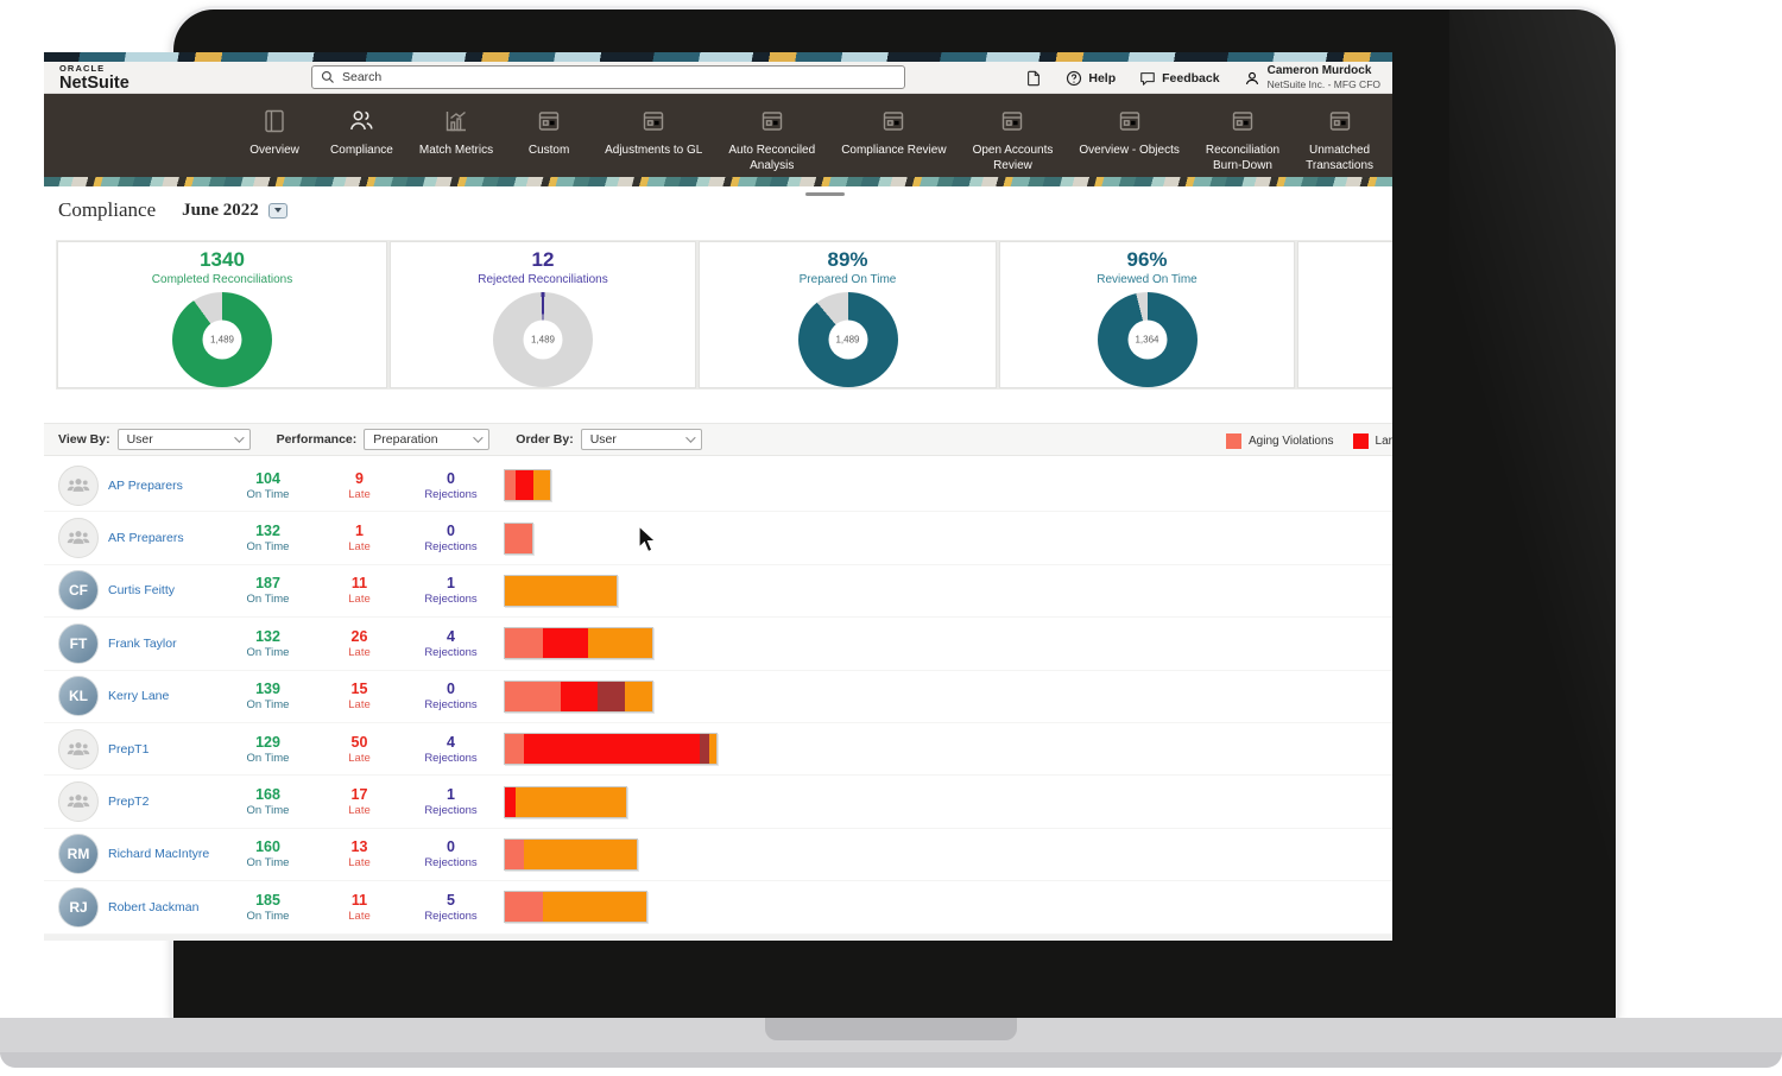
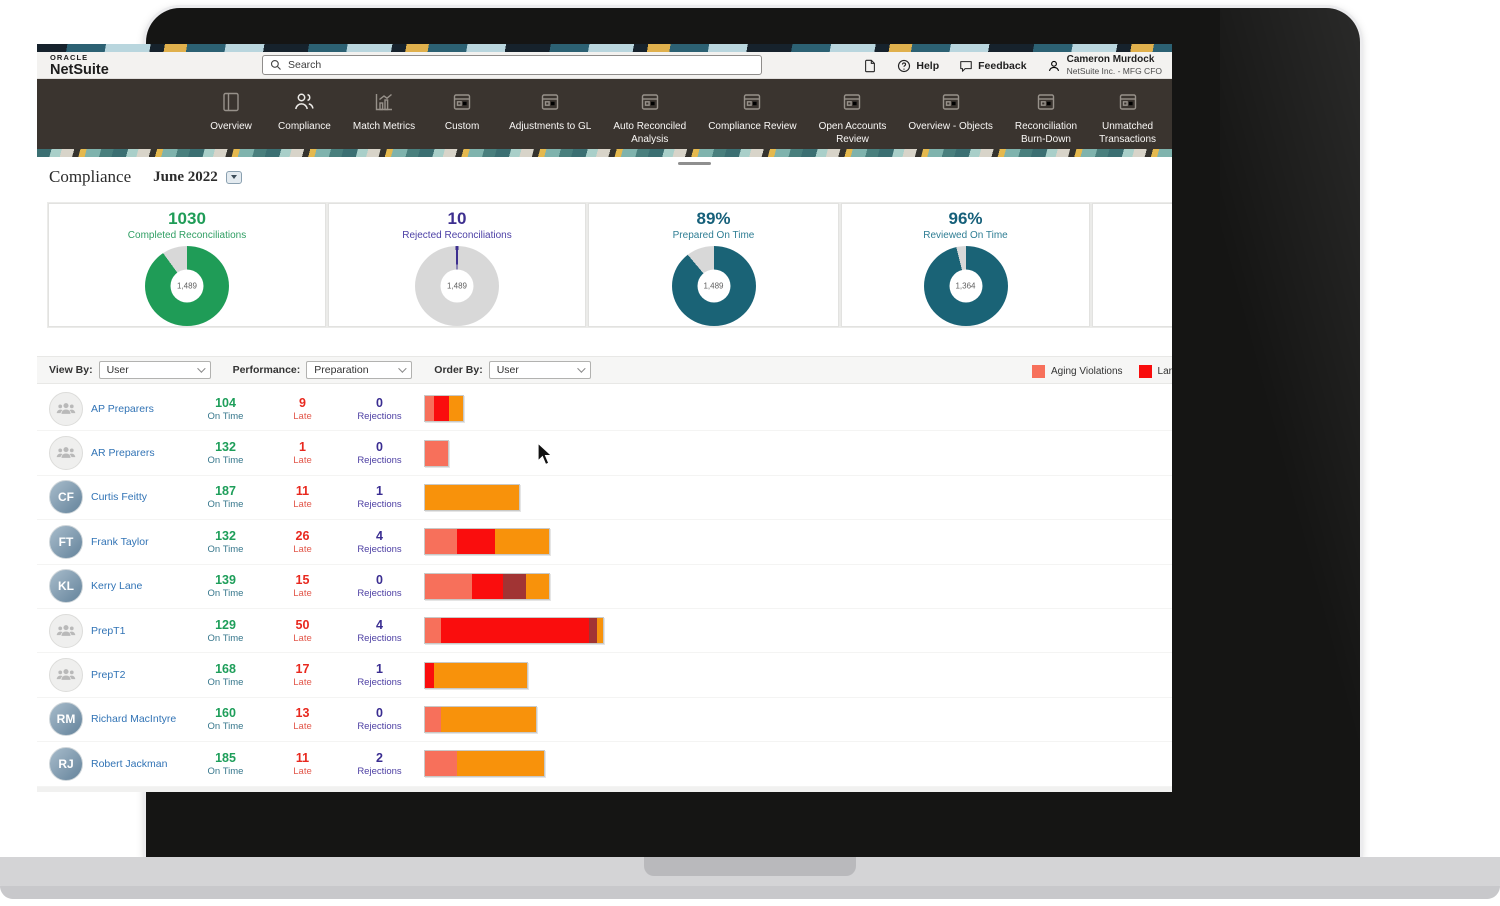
  ORACLE
  NetSuite
  Search
  Help
  Feedback
  Cameron Murdock
  NetSuite Inc. - MFG CFO
  Overview
  Compliance
  Match Metrics
  Custom
  Adjustments to GL
  Auto Reconciled
  Analysis
  Compliance Review
  Open Accounts
  Review
  Overview - Objects
  Reconciliation
  Burn-Down
  Unmatched
  Transactions
  Compliance
  June 2022
- 1340
+ 1030
  Completed Reconciliations
  1,489
- 12
+ 10
  Rejected Reconciliations
  1,489
  89%
  Prepared On Time
  1,489
  96%
  Reviewed On Time
  1,364
  View By:
  User
  Performance:
  Preparation
  Order By:
  User
  Aging Violations
  AP Preparers
  104
  On Time
  9
  Late
  0
  Rejections
  AR Preparers
  132
  On Time
  1
  Late
  0
  Rejections
  CF
  Curtis Feitty
  187
  On Time
  11
  Late
  1
  Rejections
  FT
  Frank Taylor
  132
  On Time
  26
  Late
  4
  Rejections
  KL
  Kerry Lane
  139
  On Time
  15
  Late
  0
  Rejections
  PrepT1
  129
  On Time
  50
  Late
  4
  Rejections
  PrepT2
  168
  On Time
  17
  Late
  1
  Rejections
  RM
  Richard MacIntyre
  160
  On Time
  13
  Late
  0
  Rejections
  RJ
  Robert Jackman
  185
  On Time
  11
  Late
- 5
+ 2
  Rejections
